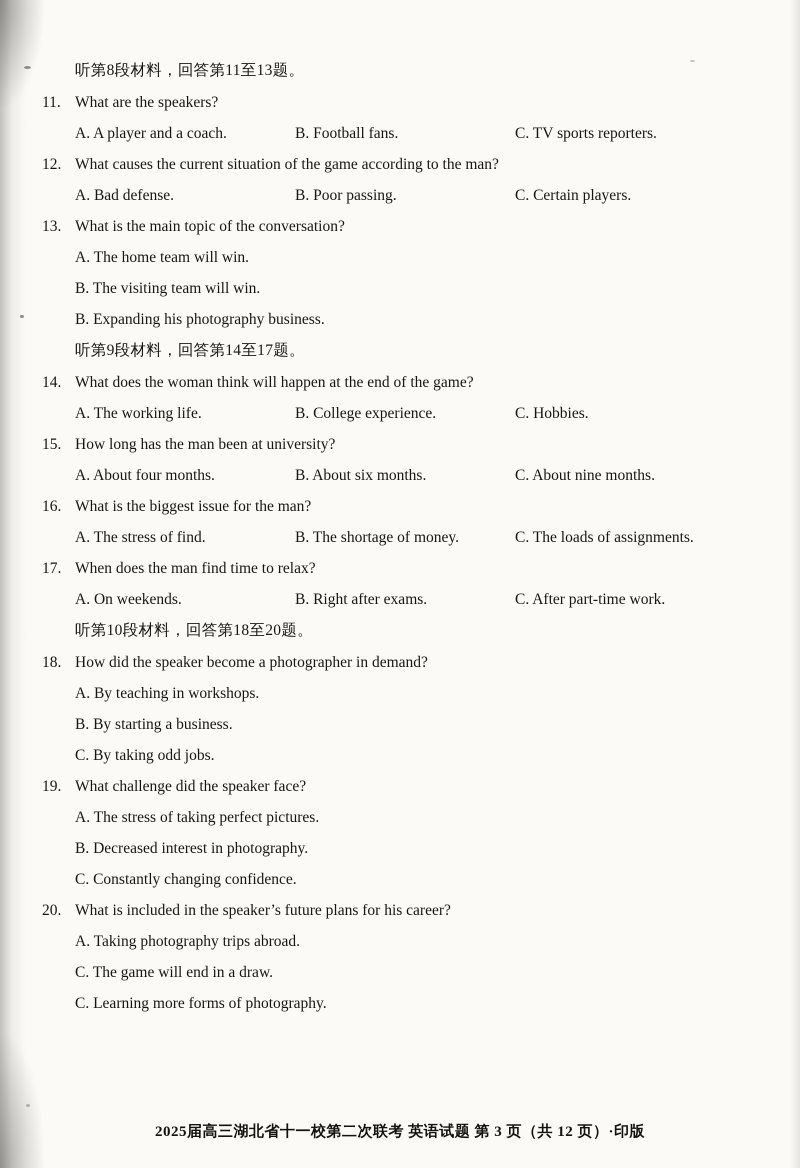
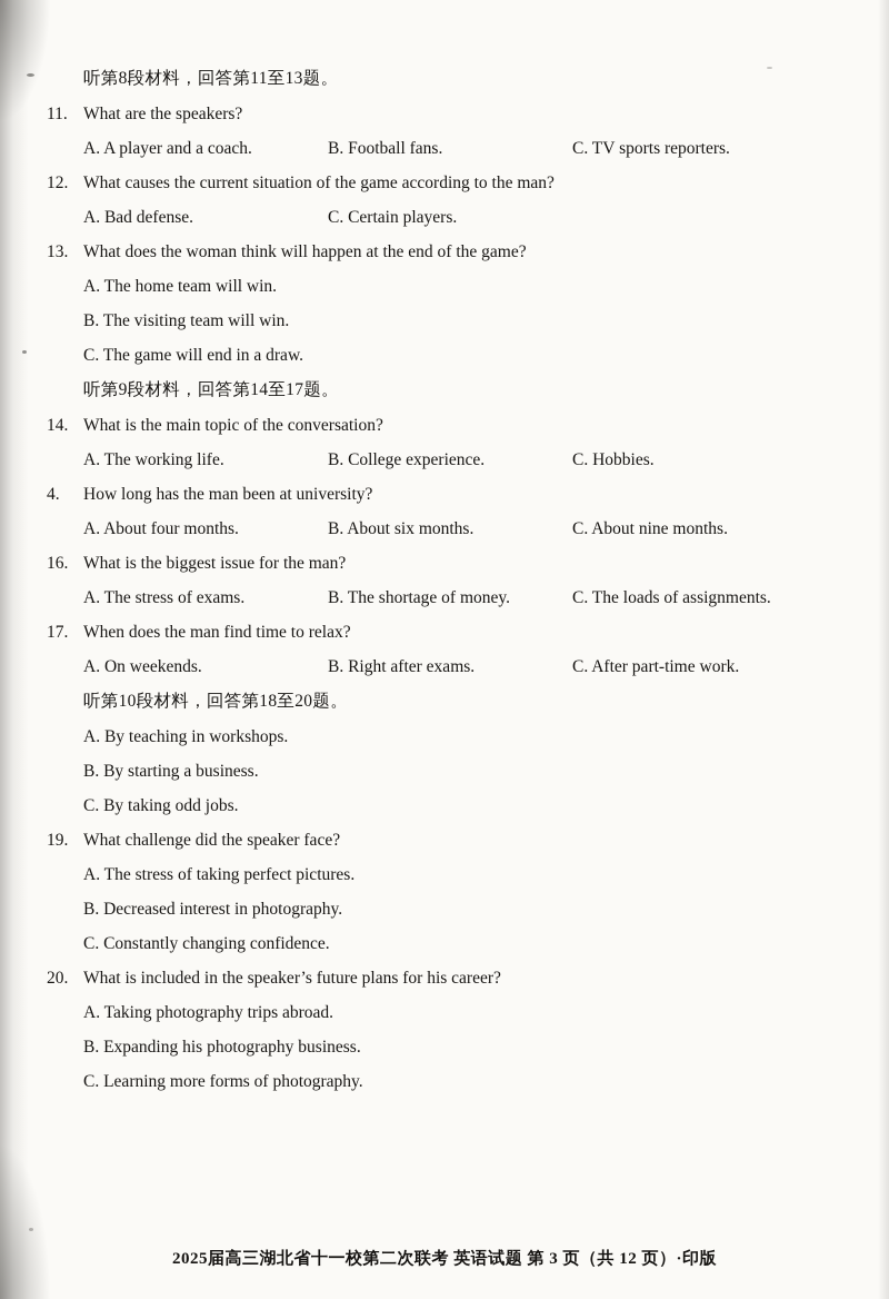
  听第8段材料，回答第11至13题。
  11.
  What are the speakers?
  A. A player and a coach.
  B. Football fans.
  C. TV sports reporters.
  12.
  What causes the current situation of the game according to the man?
  A. Bad defense.
- B. Poor passing.
  C. Certain players.
  13.
- What is the main topic of the conversation?
+ What does the woman think will happen at the end of the game?
  A. The home team will win.
  B. The visiting team will win.
- B. Expanding his photography business.
+ C. The game will end in a draw.
  听第9段材料，回答第14至17题。
  14.
- What does the woman think will happen at the end of the game?
+ What is the main topic of the conversation?
  A. The working life.
  B. College experience.
  C. Hobbies.
- 15.
+ 4.
  How long has the man been at university?
  A. About four months.
  B. About six months.
  C. About nine months.
  16.
  What is the biggest issue for the man?
- A. The stress of find.
+ A. The stress of exams.
  B. The shortage of money.
  C. The loads of assignments.
  17.
  When does the man find time to relax?
  A. On weekends.
  B. Right after exams.
  C. After part-time work.
  听第10段材料，回答第18至20题。
- 18.
- How did the speaker become a photographer in demand?
  A. By teaching in workshops.
  B. By starting a business.
  C. By taking odd jobs.
  19.
  What challenge did the speaker face?
  A. The stress of taking perfect pictures.
  B. Decreased interest in photography.
  C. Constantly changing confidence.
  20.
  What is included in the speaker’s future plans for his career?
  A. Taking photography trips abroad.
- C. The game will end in a draw.
+ B. Expanding his photography business.
  C. Learning more forms of photography.
  2025届高三湖北省十一校第二次联考 英语试题 第 3 页（共 12 页）·印版
